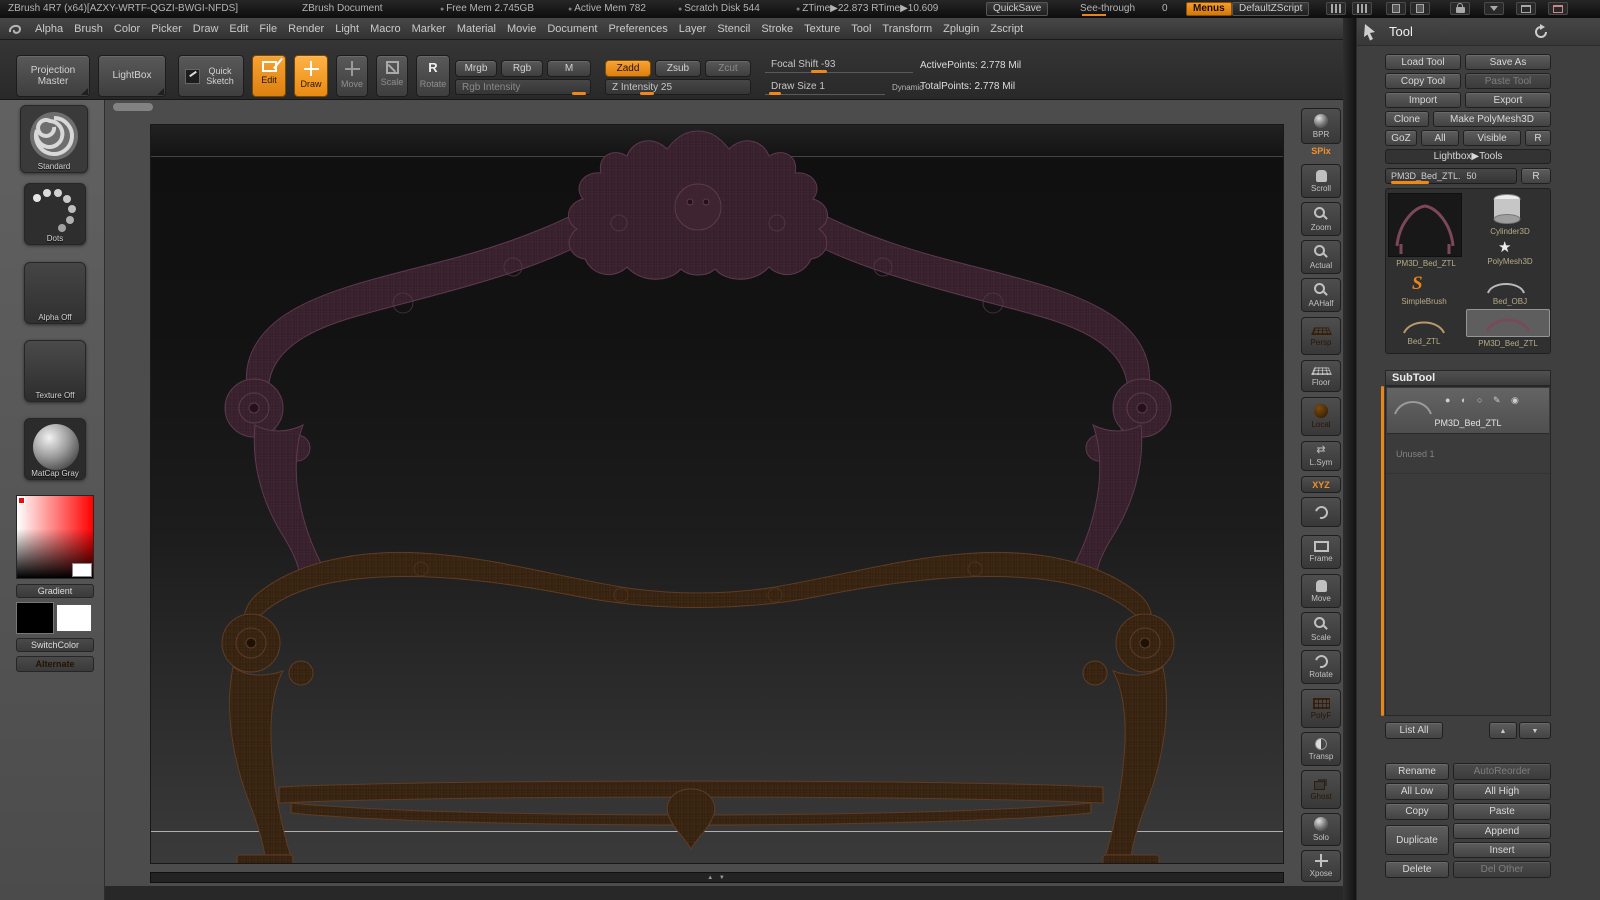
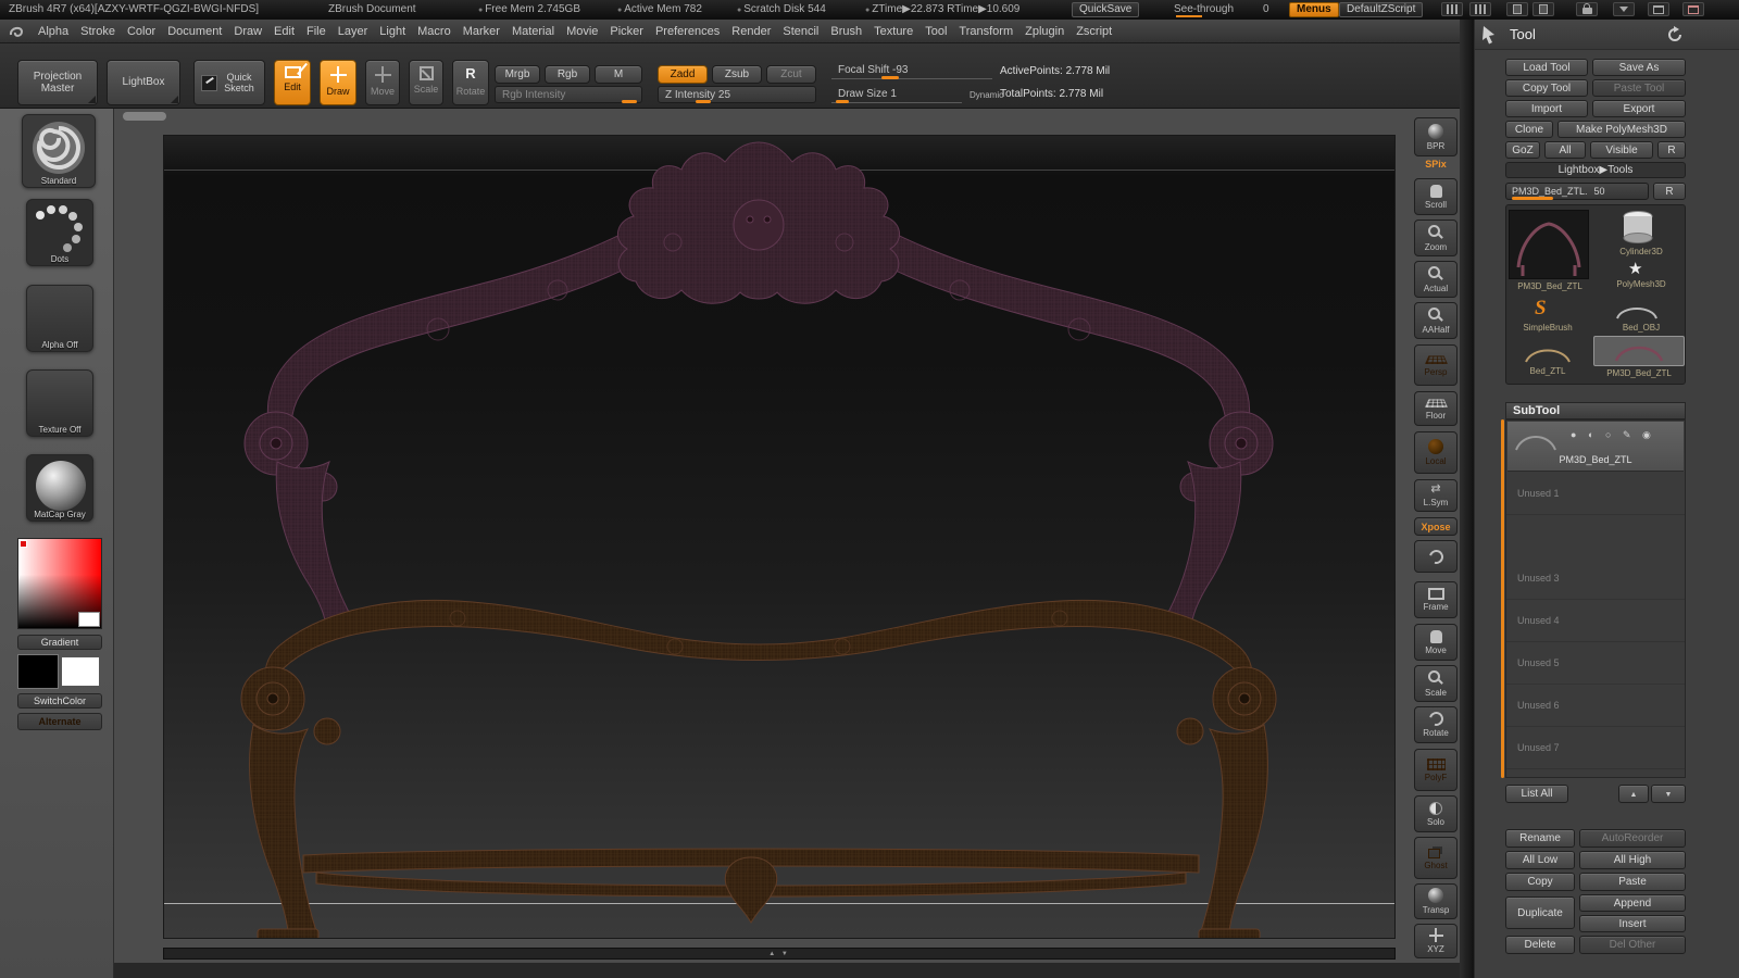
  ZBrush 4R7 (x64)[AZXY-WRTF-QGZI-BWGI-NFDS]
  ZBrush Document
  Free Mem 2.745GB
  Active Mem 782
  Scratch Disk 544
  ZTime▶22.873 RTime▶10.609
  QuickSave
  See-through
  0
  Menus
  DefaultZScript
  Alpha
- Brush
+ Stroke
  Color
- Picker
+ Document
  Draw
  Edit
  File
- Render
+ Layer
  Light
  Macro
  Marker
  Material
  Movie
- Document
+ Picker
  Preferences
- Layer
+ Render
  Stencil
- Stroke
+ Brush
  Texture
  Tool
  Transform
  Zplugin
  Zscript
  Projection Master
  LightBox
  Quick Sketch
  Edit
  Draw
  Move
  Scale
  R
  Rotate
  Mrgb
  Rgb
  M
  Rgb Intensity
  Zadd
  Zsub
  Zcut
  Z Intensity 25
  Focal Shift -93
  Draw Size 1
  Dynamic
  ActivePoints: 2.778 Mil
  TotalPoints: 2.778 Mil
  Standard
  Dots
  Alpha Off
  Texture Off
  MatCap Gray
  Gradient
  SwitchColor
  Alternate
  BPR
  SPix
  Scroll
  Zoom
  Actual
  AAHalf
  Persp
  Floor
  Local
  L.Sym
- XYZ
+ Xpose
  Frame
  Move
  Scale
  Rotate
  PolyF
- Transp
+ Solo
  Ghost
- Solo
+ Transp
- Xpose
+ XYZ
  Tool
  Load Tool
  Save As
  Copy Tool
  Paste Tool
  Import
  Export
  Clone
  Make PolyMesh3D
  GoZ
  All
  Visible
  R
  Lightbox▶Tools
  PM3D_Bed_ZTL.
  50
  R
  PM3D_Bed_ZTL
  Cylinder3D
  PolyMesh3D
  SimpleBrush
  Bed_OBJ
  Bed_ZTL
  PM3D_Bed_ZTL
  SubTool
  PM3D_Bed_ZTL
  Unused 1
+ Unused 3
+ Unused 4
+ Unused 5
+ Unused 6
+ Unused 7
  List All
  Rename
  AutoReorder
  All Low
  All High
  Copy
  Paste
  Duplicate
  Append
  Insert
  Delete
  Del Other
